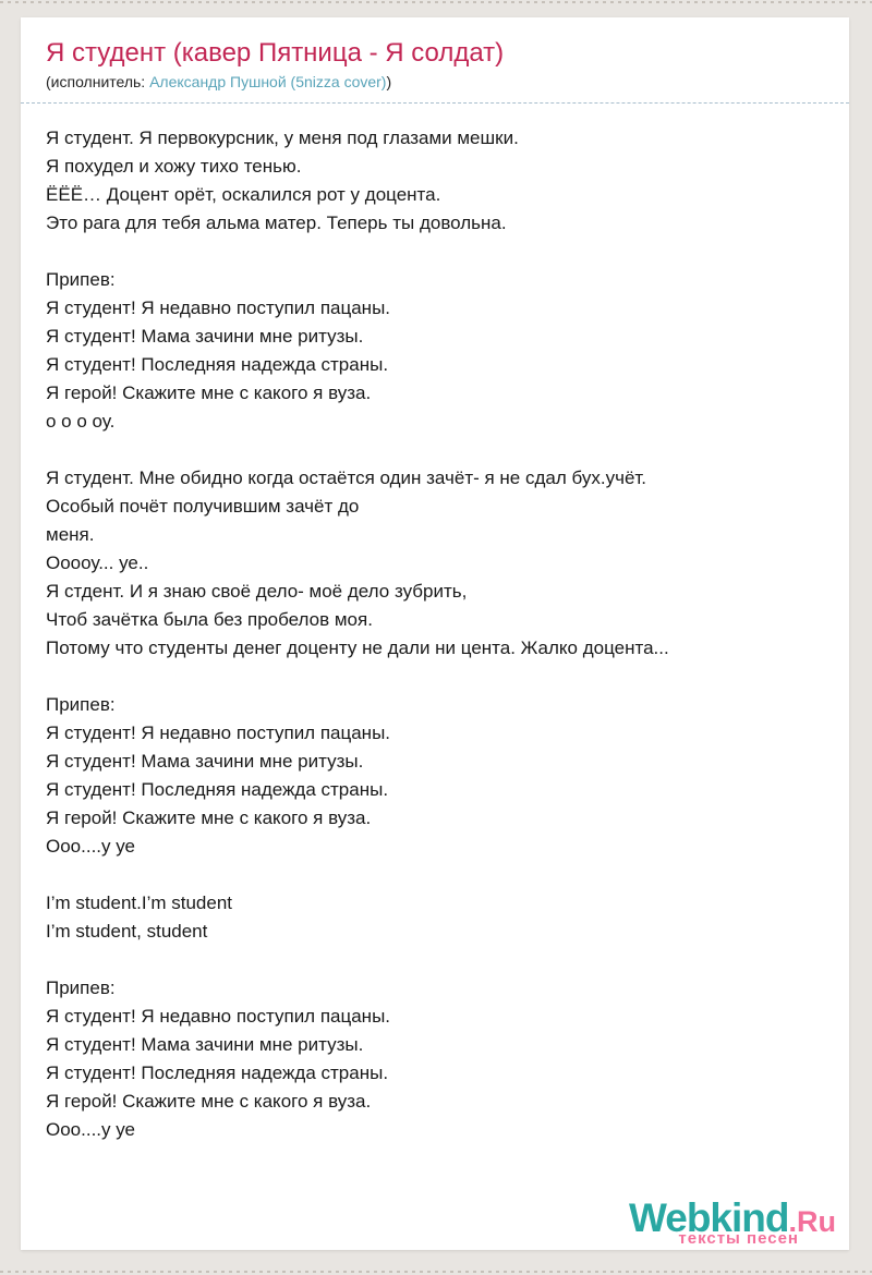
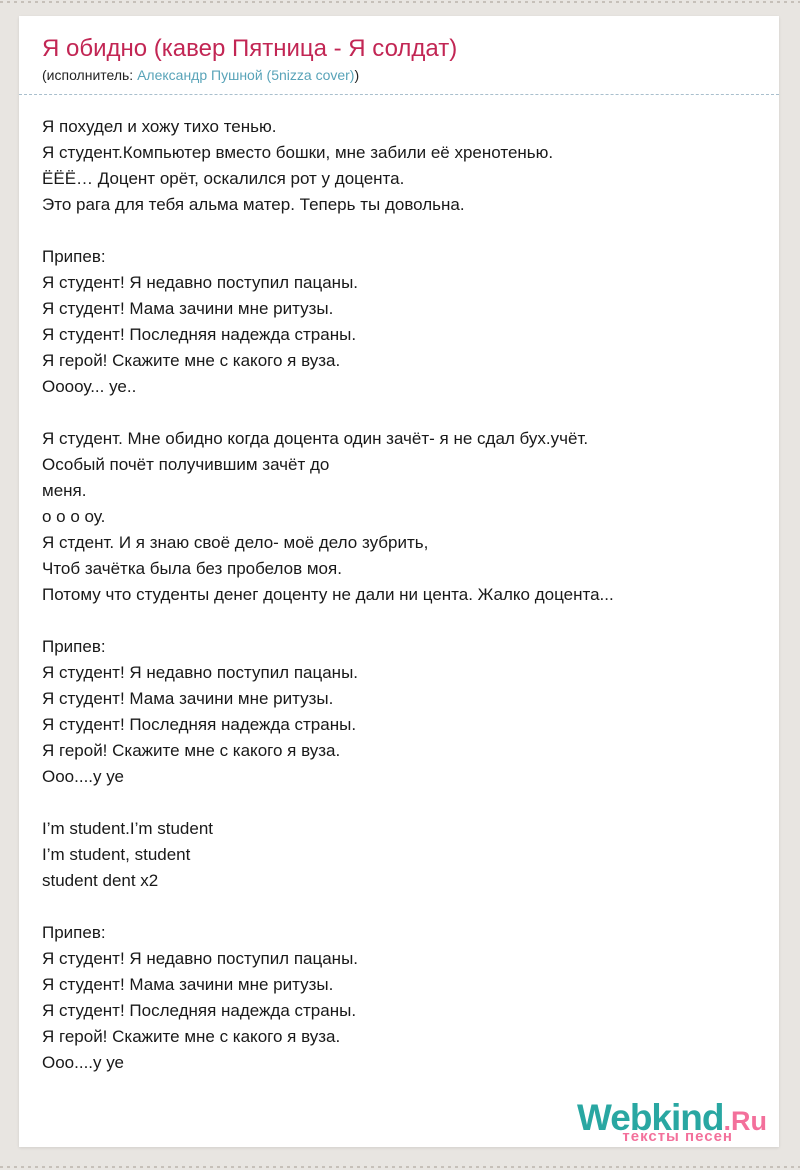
- Я студент (кавер Пятница - Я солдат)
+ Я обидно (кавер Пятница - Я солдат)
  (исполнитель: Александр Пушной (5nizza cover))
- Я студент. Я первокурсник, у меня под глазами мешки.
  Я похудел и хожу тихо тенью.
+ Я студент.Компьютер вместо бошки, мне забили её хренотенью.
  ЁЁЁ… Доцент орёт, оскалился рот у доцента.
  Это рага для тебя альма матер. Теперь ты довольна.
  Припев:
  Я студент! Я недавно поступил пацаны.
  Я студент! Мама зачини мне ритузы.
  Я студент! Последняя надежда страны.
  Я герой! Скажите мне с какого я вуза.
- о о о оу.
+ Ооооу... уе..
- Я студент. Мне обидно когда остаётся один зачёт- я не сдал бух.учёт.
+ Я студент. Мне обидно когда доцента один зачёт- я не сдал бух.учёт.
  Особый почёт получившим зачёт до
  меня.
- Ооооу... уе..
+ о о о оу.
  Я стдент. И я знаю своё дело- моё дело зубрить,
  Чтоб зачётка была без пробелов моя.
  Потому что студенты денег доценту не дали ни цента. Жалко доцента...
  Припев:
  Я студент! Я недавно поступил пацаны.
  Я студент! Мама зачини мне ритузы.
  Я студент! Последняя надежда страны.
  Я герой! Скажите мне с какого я вуза.
  Ооо....у уе
  I’m student.I’m student
  I’m student, student
+ student dent x2
  Припев:
  Я студент! Я недавно поступил пацаны.
  Я студент! Мама зачини мне ритузы.
  Я студент! Последняя надежда страны.
  Я герой! Скажите мне с какого я вуза.
  Ооо....у уе
  Webkind.Ru
  тексты песен
